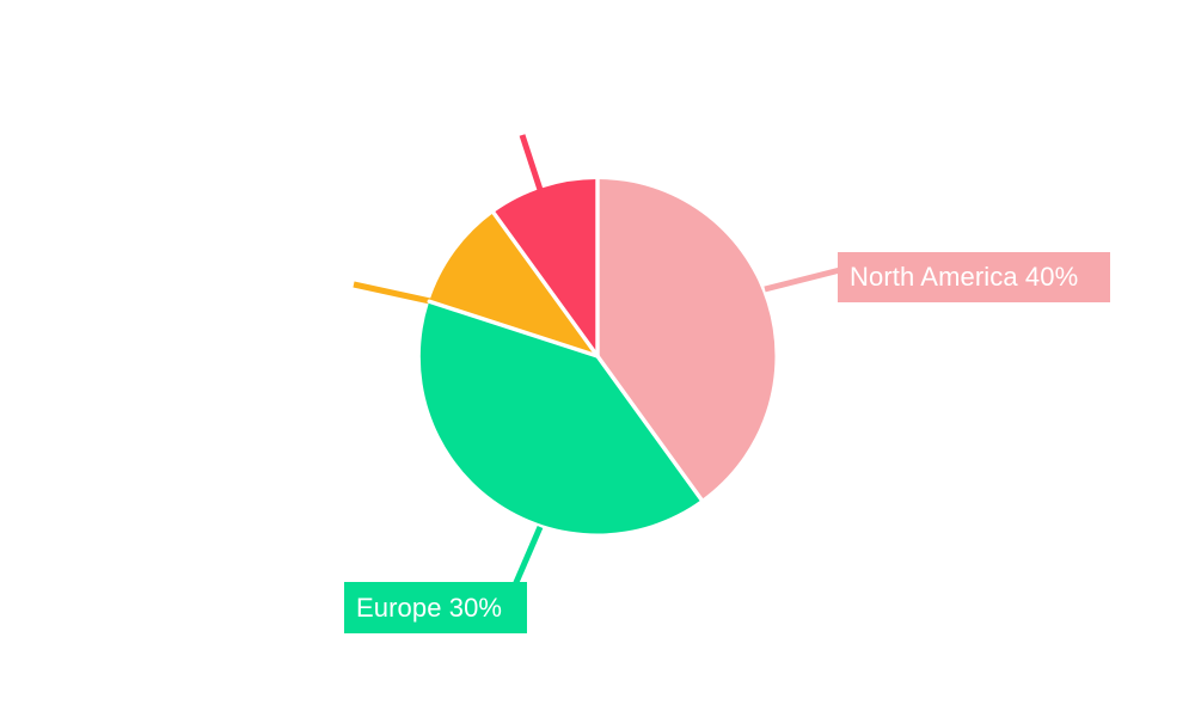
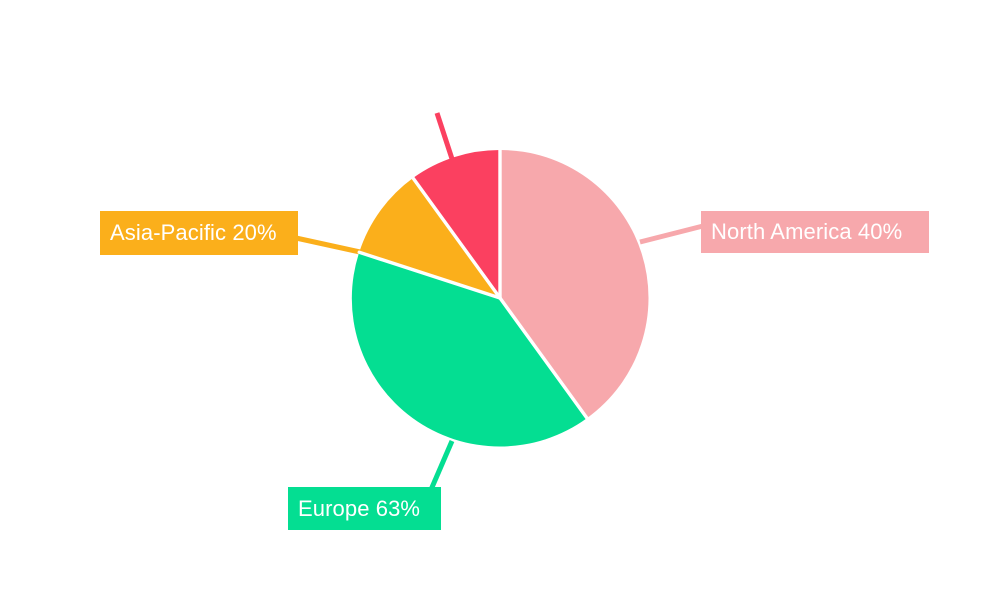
  North America 40%
- Europe 30%
+ Europe 63%
+ Asia-Pacific 20%
